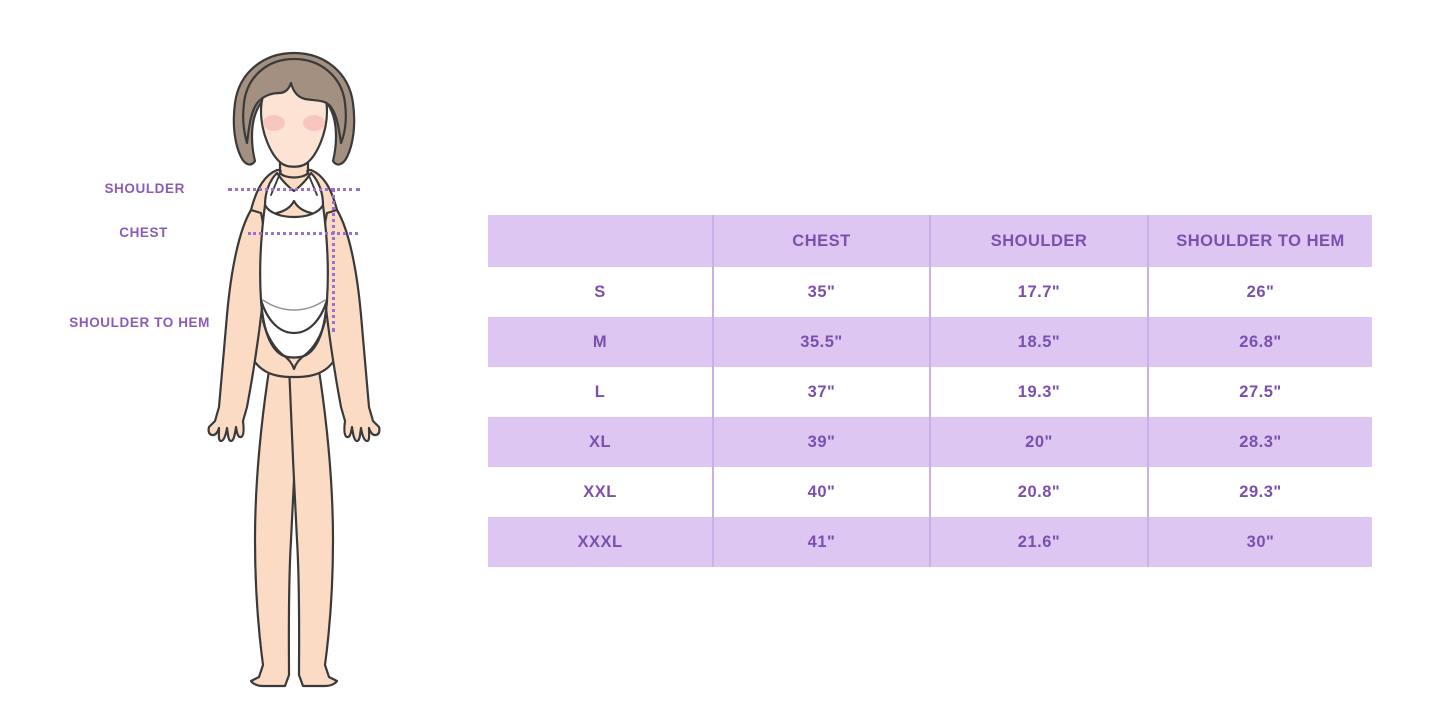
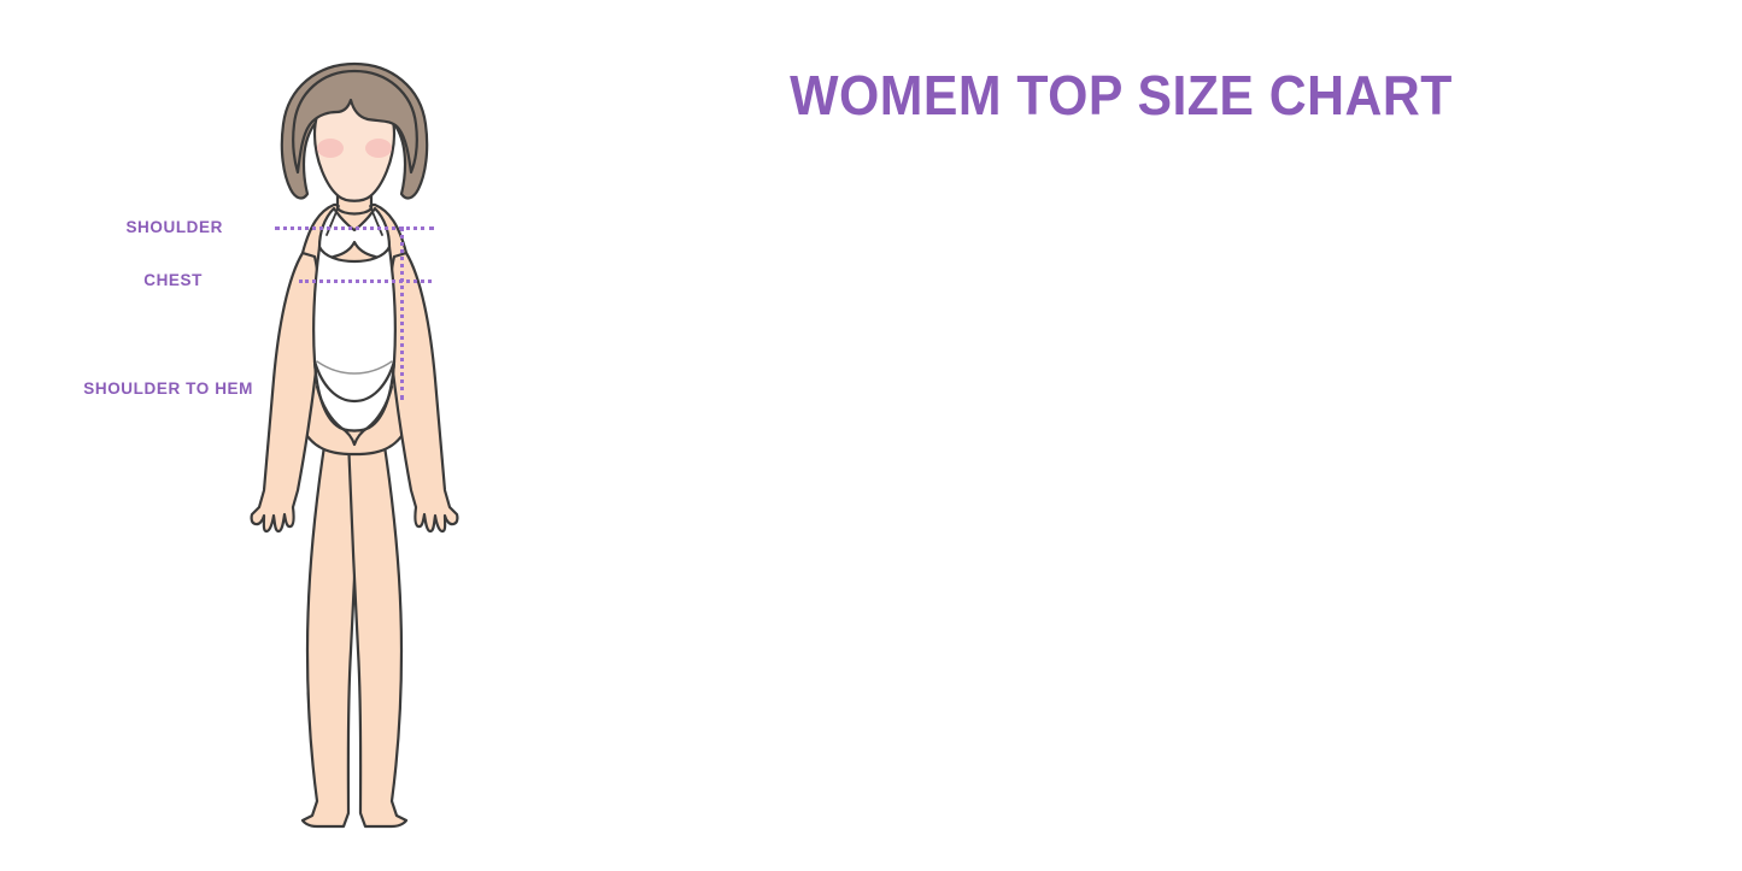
+ WOMEM TOP SIZE CHART
  SHOULDER
  CHEST
  SHOULDER TO HEM
- 	CHEST	SHOULDER	SHOULDER TO HEM
- S	35"	17.7"	26"
- M	35.5"	18.5"	26.8"
- L	37"	19.3"	27.5"
- XL	39"	20"	28.3"
- XXL	40"	20.8"	29.3"
- XXXL	41"	21.6"	30"
